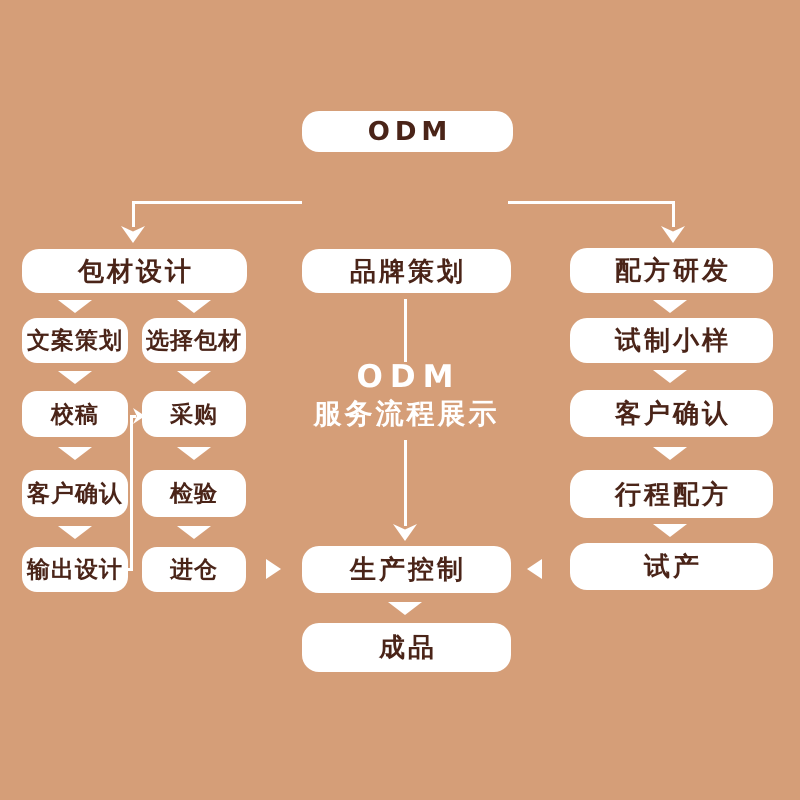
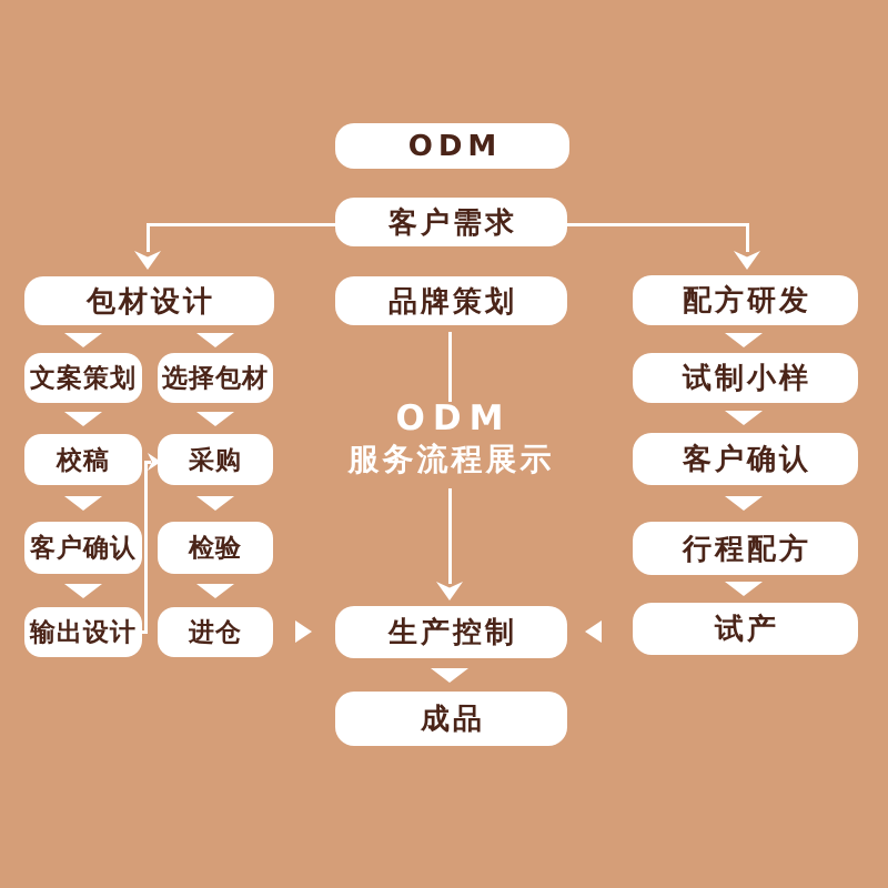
  ODM
+ 客户需求
  品牌策划
  ODM
  服务流程展示
  生产控制
  成品
  包材设计
  文案策划
  校稿
  客户确认
  输出设计
  选择包材
  采购
  检验
  进仓
  配方研发
  试制小样
  客户确认
  行程配方
  试产
